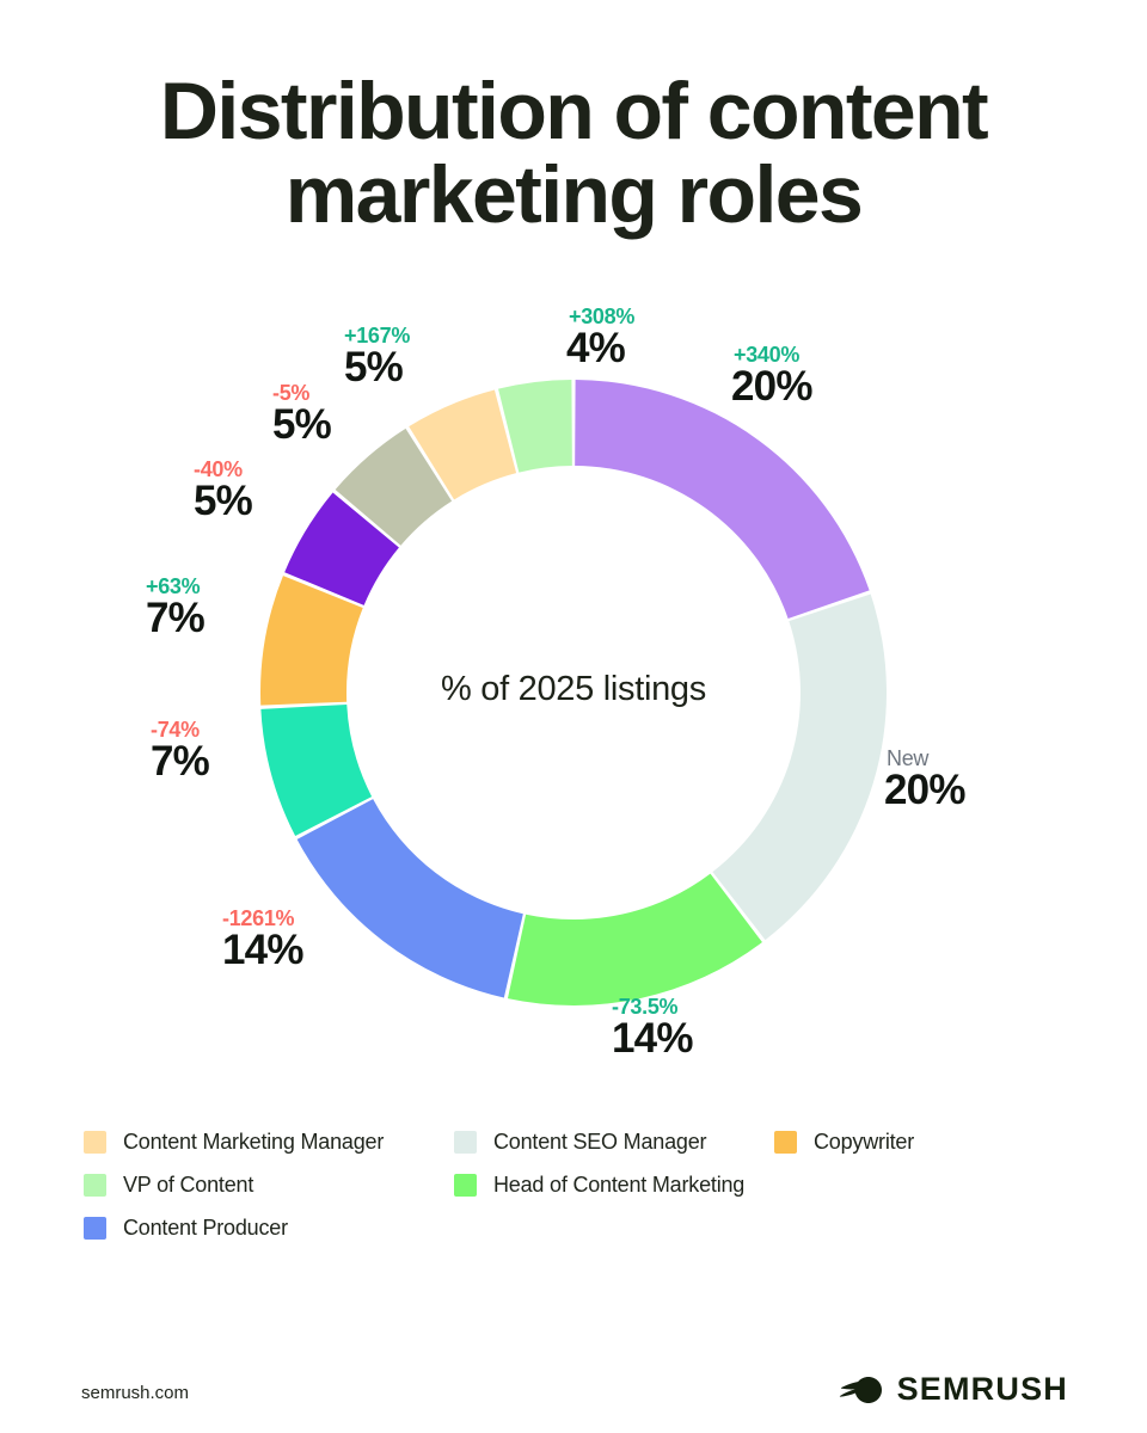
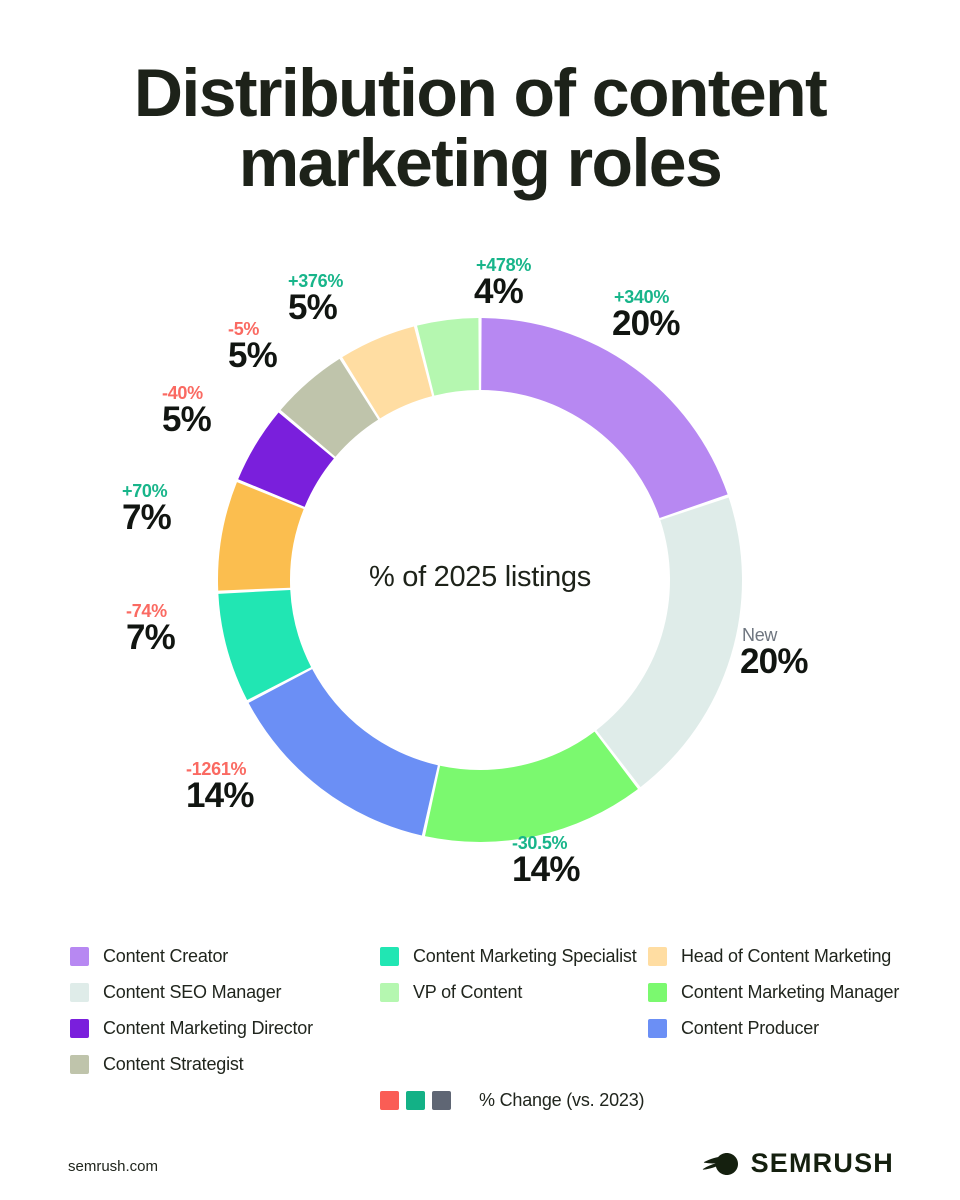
  Distribution of content
  marketing roles
  % of 2025 listings
  +340%
  20%
  New
  20%
- -73.5%
+ -30.5%
  14%
  -1261%
  14%
  -74%
  7%
- +63%
+ +70%
  7%
  -40%
  5%
  -5%
  5%
- +167%
+ +376%
  5%
- +308%
+ +478%
  4%
+ Content Creator
+ Content Marketing Specialist
- Content Marketing Manager
+ Head of Content Marketing
  Content SEO Manager
- Copywriter
  VP of Content
- Head of Content Marketing
+ Content Marketing Manager
+ Content Marketing Director
  Content Producer
+ Content Strategist
+ % Change (vs. 2023)
  semrush.com
  SEMRUSH
